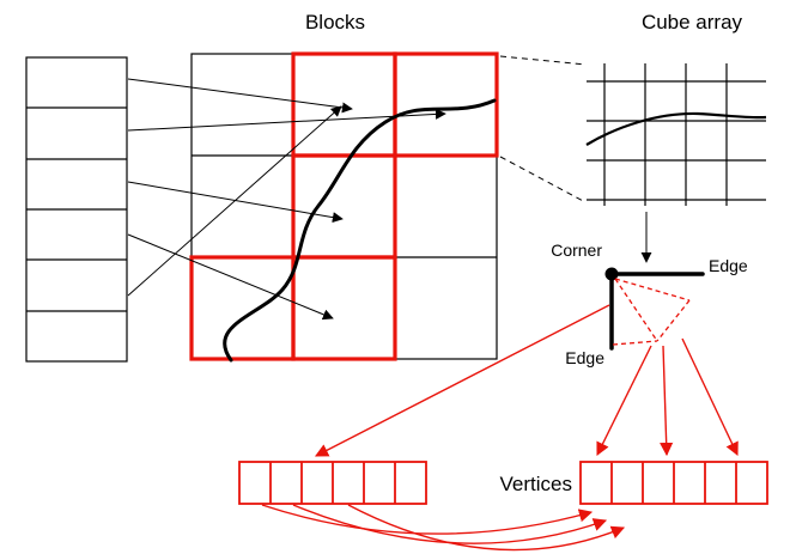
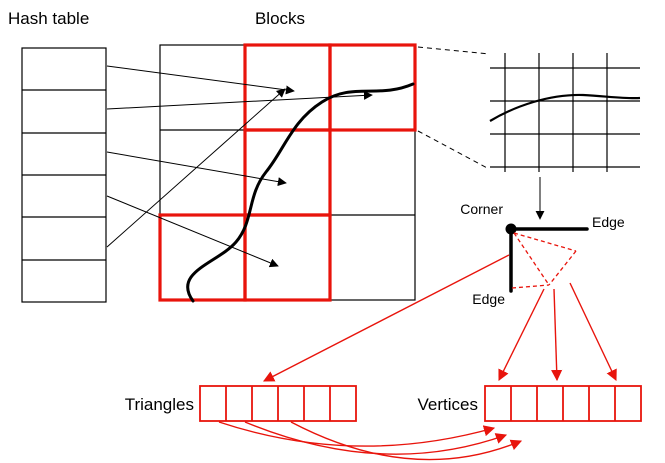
+ Hash table
  Blocks
- Cube array
  Corner
  Edge
  Edge
+ Triangles
  Vertices
